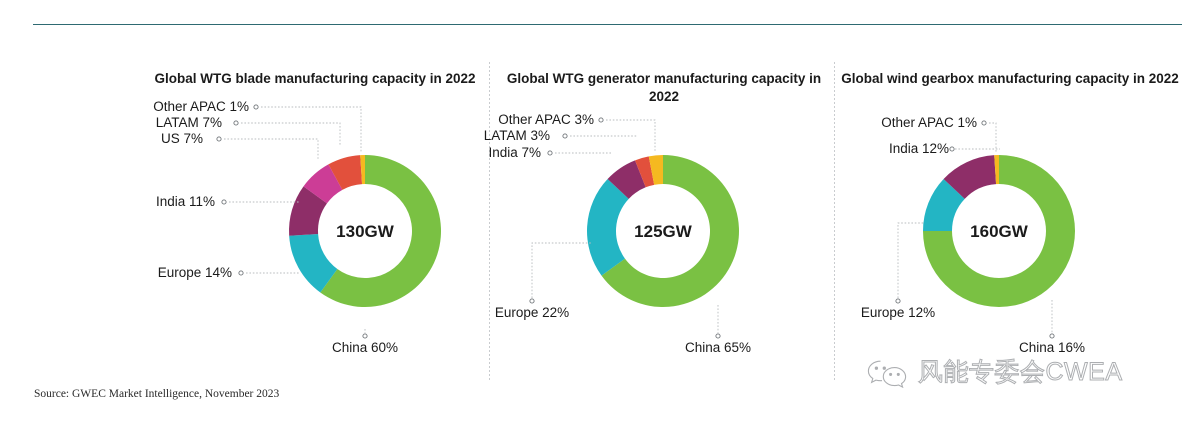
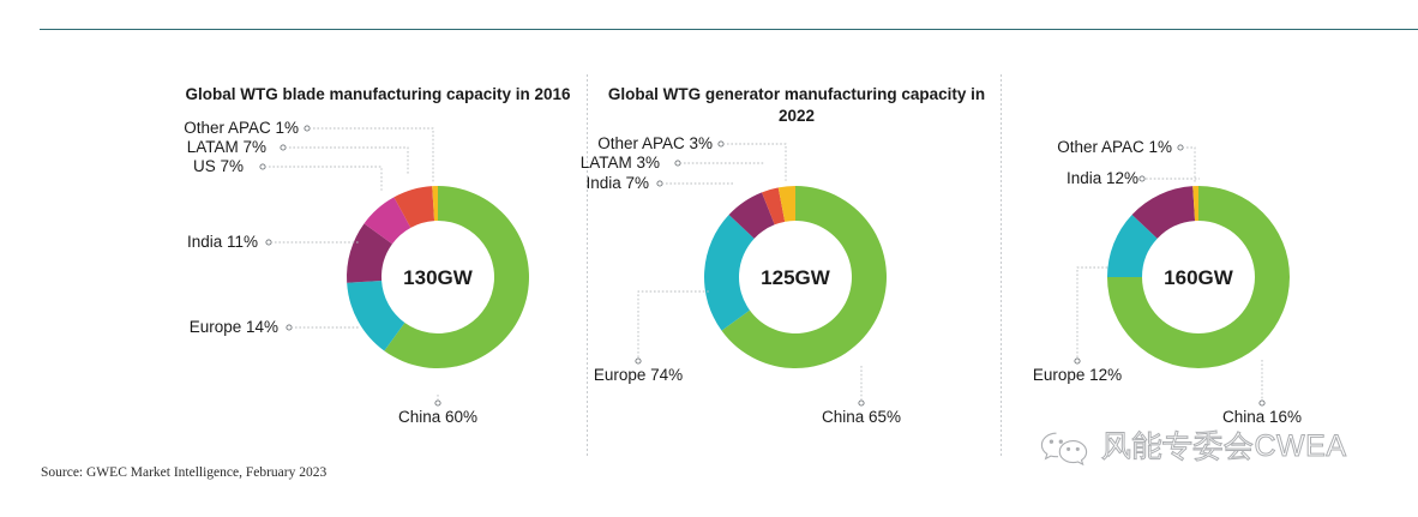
- Global WTG blade manufacturing capacity in 2022
+ Global WTG blade manufacturing capacity in 2016
  Global WTG generator manufacturing capacity in 2022
- Global wind gearbox manufacturing capacity in 2022
  China 60%
  Europe 14%
  India 11%
  US 7%
  LATAM 7%
  Other APAC 1%
  130GW
  China 65%
- Europe 22%
+ Europe 74%
  India 7%
  LATAM 3%
  Other APAC 3%
  125GW
  China 16%
  Europe 12%
  India 12%
  Other APAC 1%
  160GW
- Source: GWEC Market Intelligence, November 2023
+ Source: GWEC Market Intelligence, February 2023
  风能专委会CWEA
